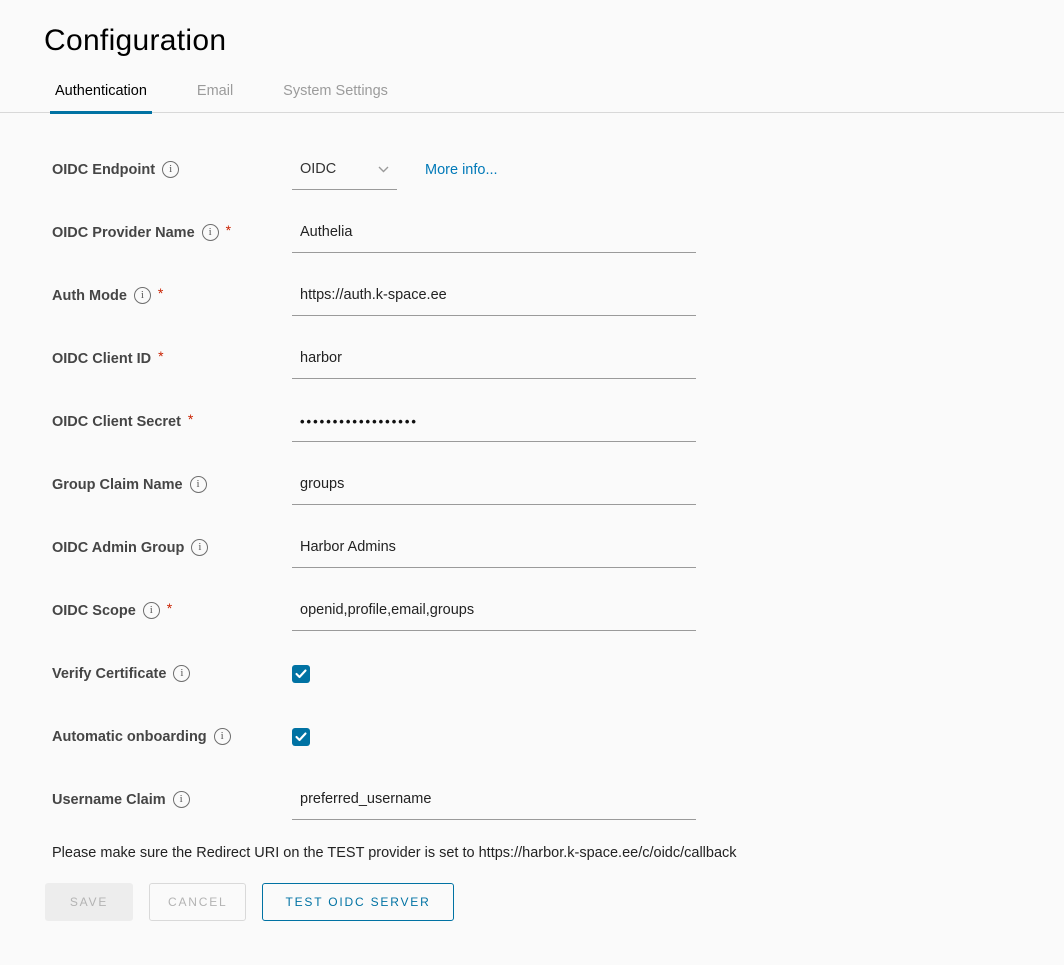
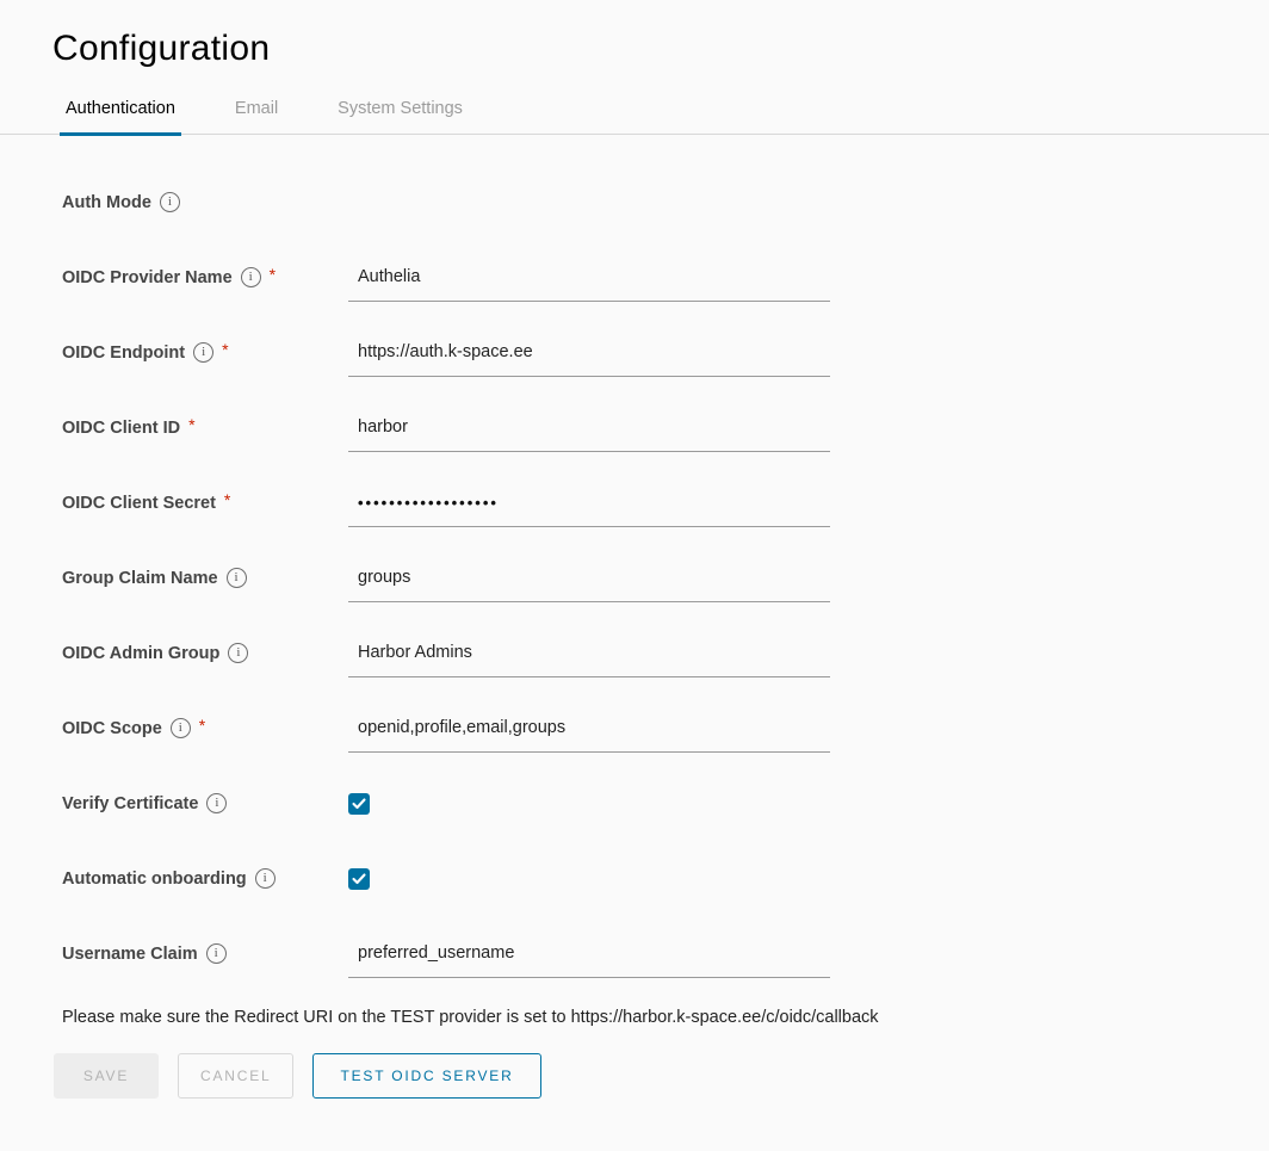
  Configuration
  Authentication
  Email
  System Settings
- OIDC Endpoint
+ Auth Mode
  i
- OIDC
- More info...
  OIDC Provider Name
  i
  *
  Authelia
- Auth Mode
+ OIDC Endpoint
  i
  *
  https://auth.k-space.ee
  OIDC Client ID
  *
  harbor
  OIDC Client Secret
  *
  ••••••••••••••••••
  Group Claim Name
  i
  groups
  OIDC Admin Group
  i
  Harbor Admins
  OIDC Scope
  i
  *
  openid,profile,email,groups
  Verify Certificate
  i
  Automatic onboarding
  i
  Username Claim
  i
  preferred_username
  Please make sure the Redirect URI on the TEST provider is set to https://harbor.k-space.ee/c/oidc/callback
  SAVE
  CANCEL
  TEST OIDC SERVER
